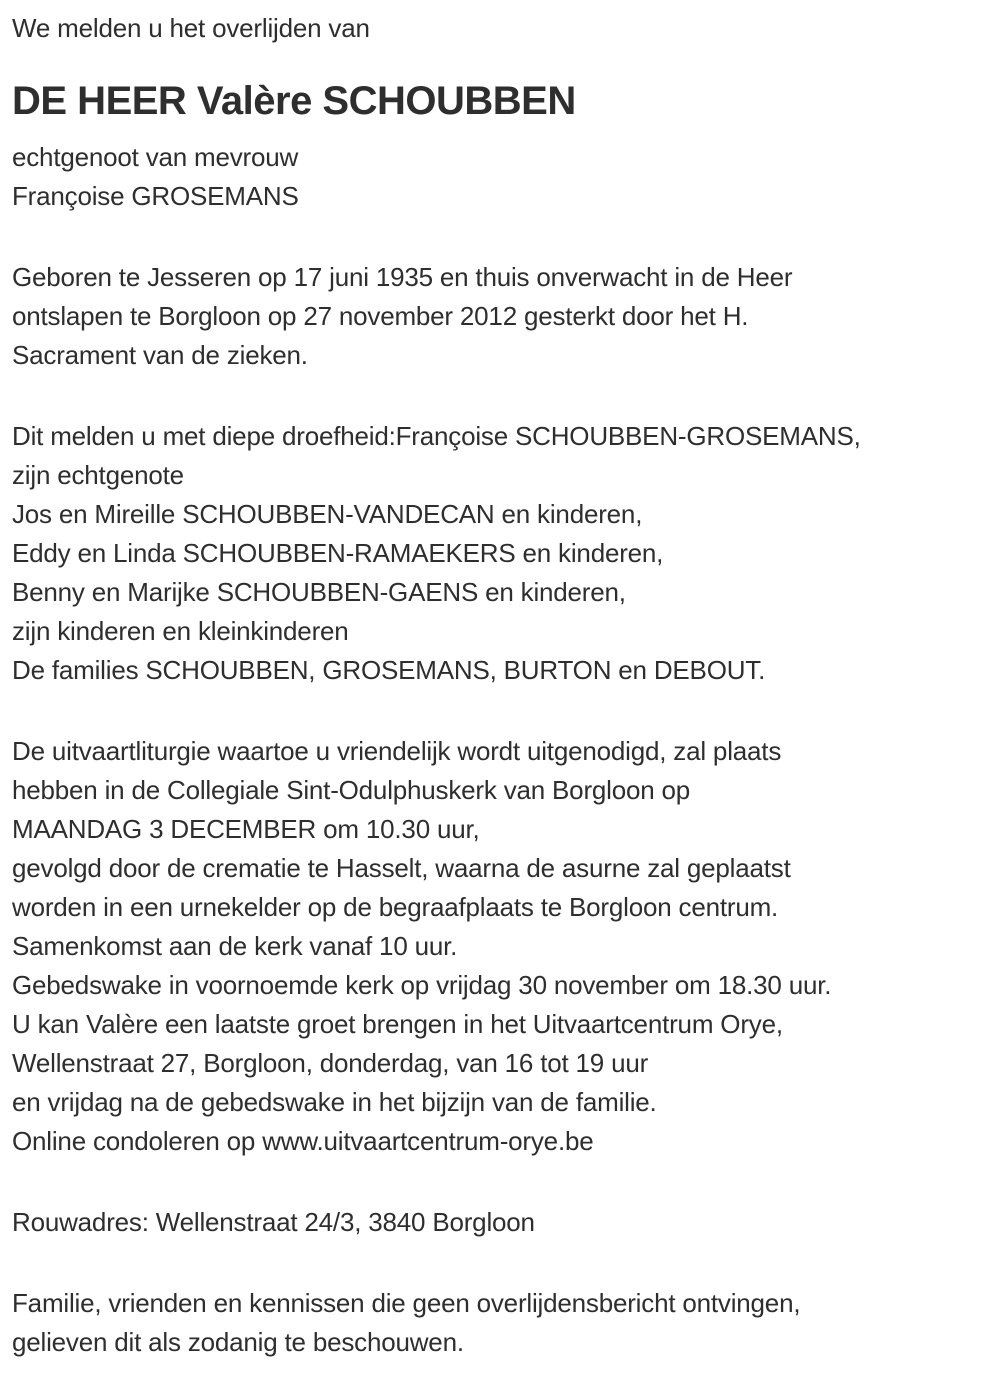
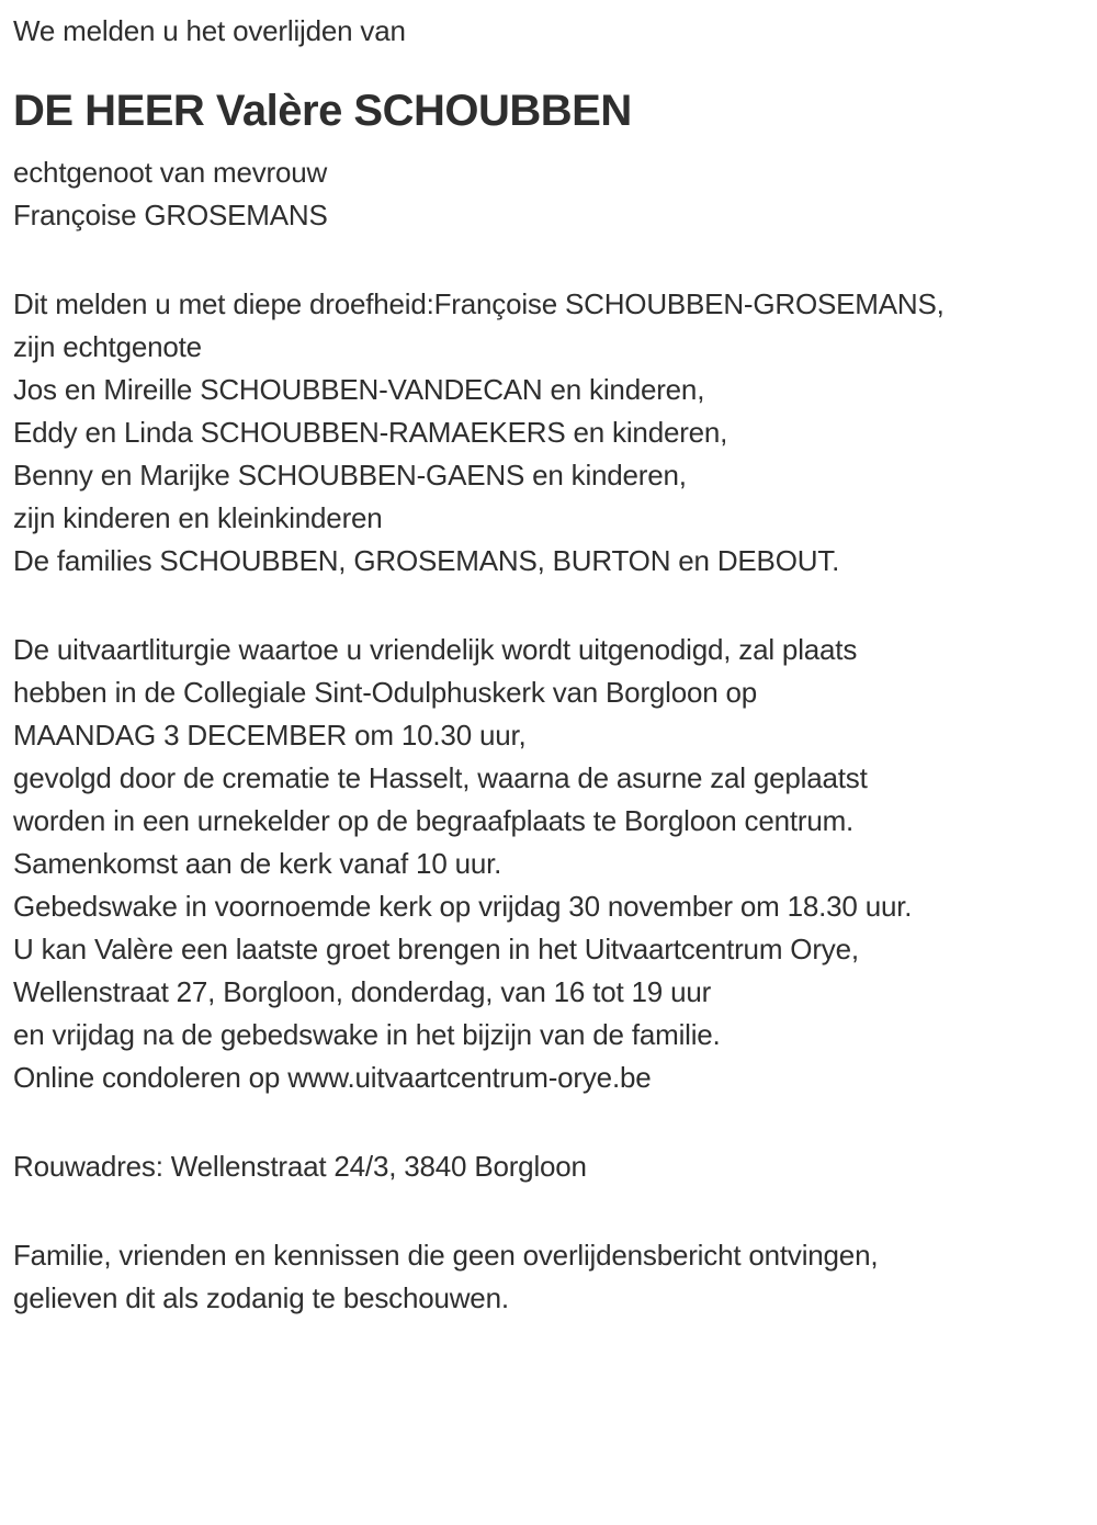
  We melden u het overlijden van
  DE HEER Valère SCHOUBBEN
  echtgenoot van mevrouw
  Françoise GROSEMANS
- Geboren te Jesseren op 17 juni 1935 en thuis onverwacht in de Heer
- ontslapen te Borgloon op 27 november 2012 gesterkt door het H.
- Sacrament van de zieken.
  Dit melden u met diepe droefheid:Françoise SCHOUBBEN-GROSEMANS,
  zijn echtgenote
  Jos en Mireille SCHOUBBEN-VANDECAN en kinderen,
  Eddy en Linda SCHOUBBEN-RAMAEKERS en kinderen,
  Benny en Marijke SCHOUBBEN-GAENS en kinderen,
  zijn kinderen en kleinkinderen
  De families SCHOUBBEN, GROSEMANS, BURTON en DEBOUT.
  De uitvaartliturgie waartoe u vriendelijk wordt uitgenodigd, zal plaats
  hebben in de Collegiale Sint-Odulphuskerk van Borgloon op
  MAANDAG 3 DECEMBER om 10.30 uur,
  gevolgd door de crematie te Hasselt, waarna de asurne zal geplaatst
  worden in een urnekelder op de begraafplaats te Borgloon centrum.
  Samenkomst aan de kerk vanaf 10 uur.
  Gebedswake in voornoemde kerk op vrijdag 30 november om 18.30 uur.
  U kan Valère een laatste groet brengen in het Uitvaartcentrum Orye,
  Wellenstraat 27, Borgloon, donderdag, van 16 tot 19 uur
  en vrijdag na de gebedswake in het bijzijn van de familie.
  Online condoleren op www.uitvaartcentrum-orye.be
  Rouwadres: Wellenstraat 24/3, 3840 Borgloon
  Familie, vrienden en kennissen die geen overlijdensbericht ontvingen,
  gelieven dit als zodanig te beschouwen.
